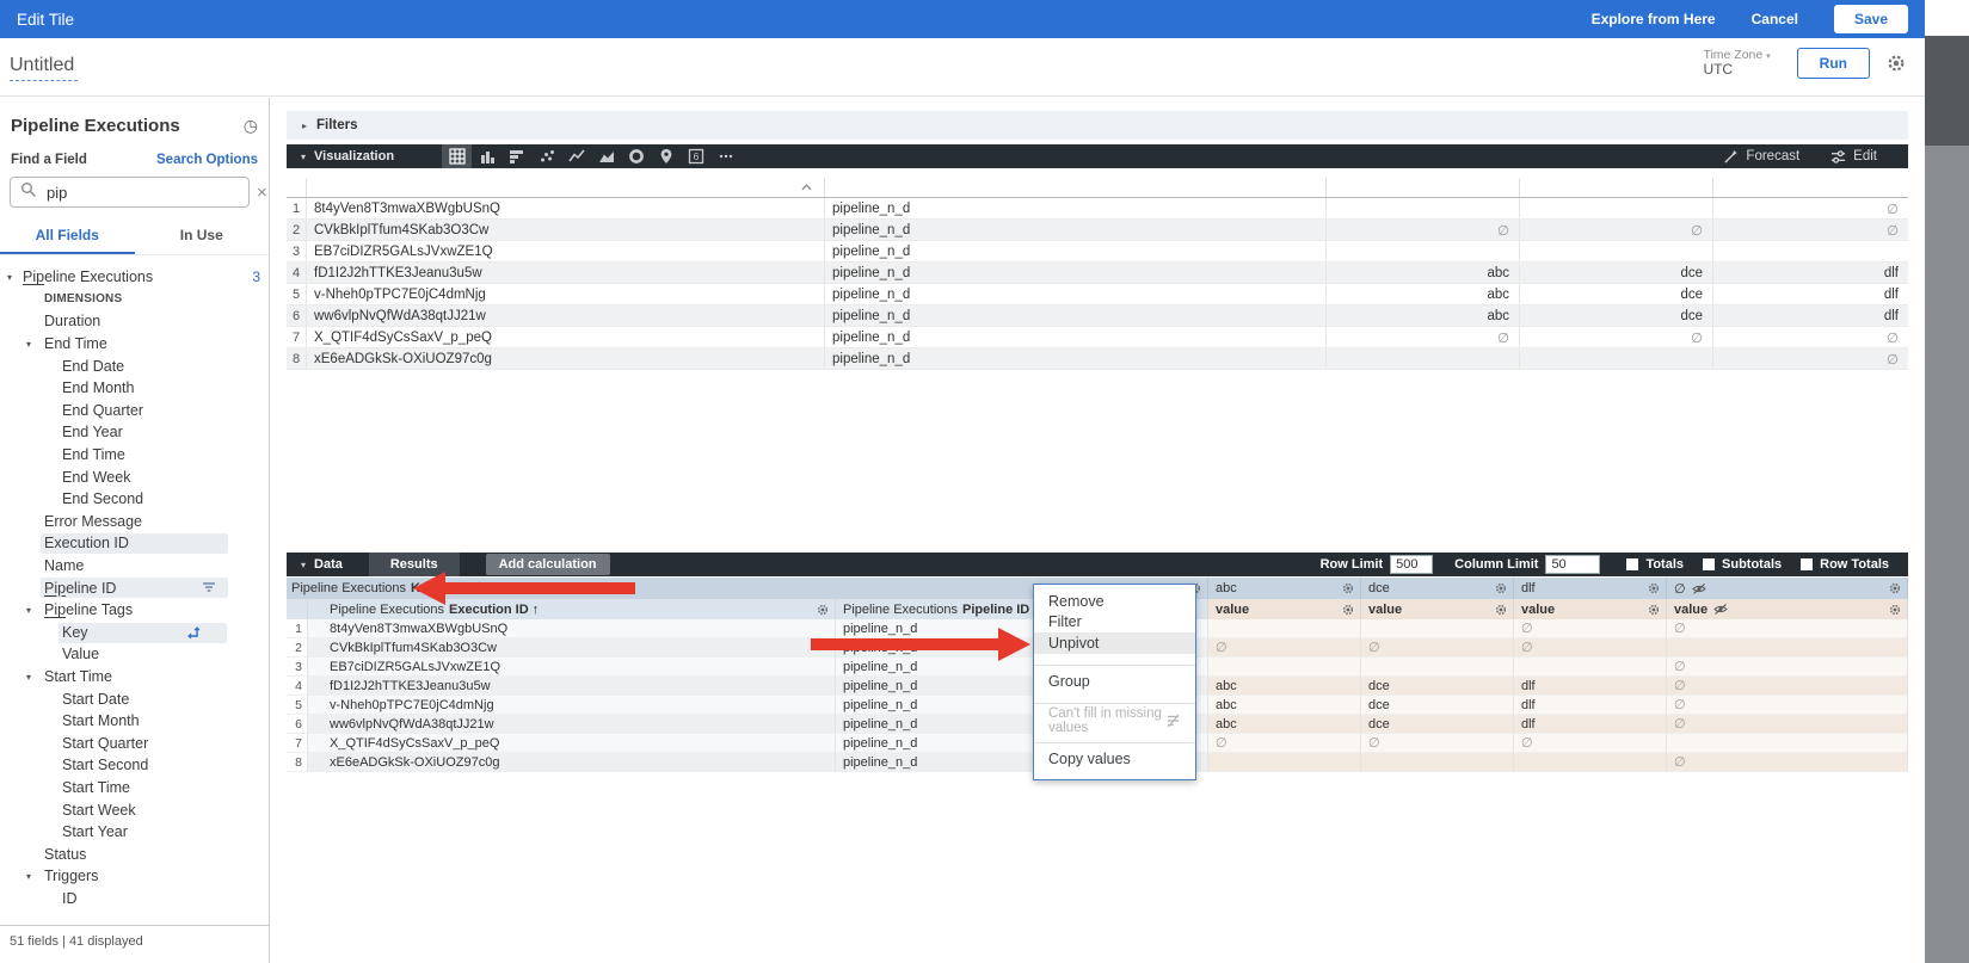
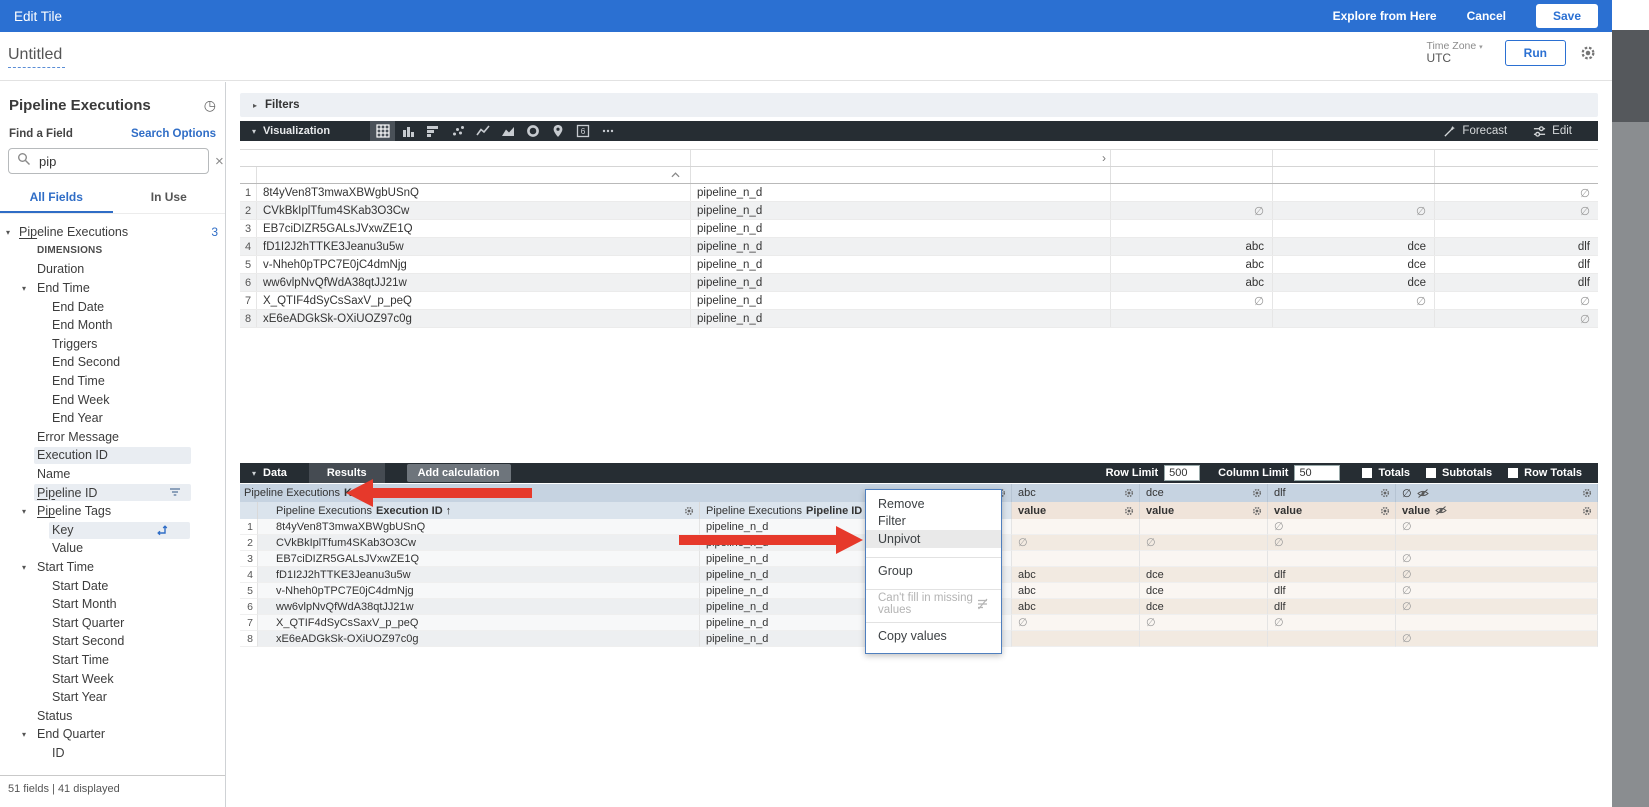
  Edit Tile
  Explore from Here
  Cancel
  Save
  Untitled
  Time Zone
  UTC
  Run
  Pipeline Executions
  ◷
  Find a Field
  Search Options
  pip
  ×
  All Fields
  In Use
  ▾
  Pipeline Executions
  3
  DIMENSIONS
  Duration
  ▾
  End Time
  End Date
  End Month
- End Quarter
+ Triggers
- End Year
+ End Second
  End Time
  End Week
- End Second
+ End Year
  Error Message
  Execution ID
  Name
  Pipeline ID
  ▾
  Pipeline Tags
  Key
  Value
  ▾
  Start Time
  Start Date
  Start Month
  Start Quarter
  Start Second
  Start Time
  Start Week
  Start Year
  Status
  ▾
- Triggers
+ End Quarter
  ID
  51 fields | 41 displayed
  ▸
  Filters
  ▾
  Visualization
  6
  Forecast
  Edit
+ ›
  1
  8t4yVen8T3mwaXBWgbUSnQ
  pipeline_n_d
  ∅
  2
  CVkBkIplTfum4SKab3O3Cw
  pipeline_n_d
  ∅
  ∅
  ∅
  3
  EB7ciDIZR5GALsJVxwZE1Q
  pipeline_n_d
  4
  fD1I2J2hTTKE3Jeanu3u5w
  pipeline_n_d
  abc
  dce
  dlf
  5
  v-Nheh0pTPC7E0jC4dmNjg
  pipeline_n_d
  abc
  dce
  dlf
  6
  ww6vlpNvQfWdA38qtJJ21w
  pipeline_n_d
  abc
  dce
  dlf
  7
  X_QTIF4dSyCsSaxV_p_peQ
  pipeline_n_d
  ∅
  ∅
  ∅
  8
  xE6eADGkSk-OXiUOZ97c0g
  pipeline_n_d
  ∅
  ▾
  Data
  Results
  Add calculation
  Row Limit
  500
  Column Limit
  50
  Totals
  Subtotals
  Row Totals
  Pipeline Executions
  Key
  abc
  dce
  dlf
  ∅
  Pipeline Executions
  Execution ID
  ↑
  Pipeline Executions
  Pipeline ID
  value
  value
  value
  value
  1
  8t4yVen8T3mwaXBWgbUSnQ
  pipeline_n_d
  ∅
  ∅
  2
  CVkBkIplTfum4SKab3O3Cw
  ∅
  ∅
  ∅
  3
  EB7ciDIZR5GALsJVxwZE1Q
  pipeline_n_d
  ∅
  4
  fD1I2J2hTTKE3Jeanu3u5w
  pipeline_n_d
  abc
  dce
  dlf
  ∅
  5
  v-Nheh0pTPC7E0jC4dmNjg
  pipeline_n_d
  abc
  dce
  dlf
  ∅
  6
  ww6vlpNvQfWdA38qtJJ21w
  pipeline_n_d
  abc
  dce
  dlf
  ∅
  7
  X_QTIF4dSyCsSaxV_p_peQ
  pipeline_n_d
  ∅
  ∅
  ∅
  8
  xE6eADGkSk-OXiUOZ97c0g
  pipeline_n_d
  ∅
  Remove
  Filter
  Unpivot
  Group
  Can't fill in missing values
  Copy values
